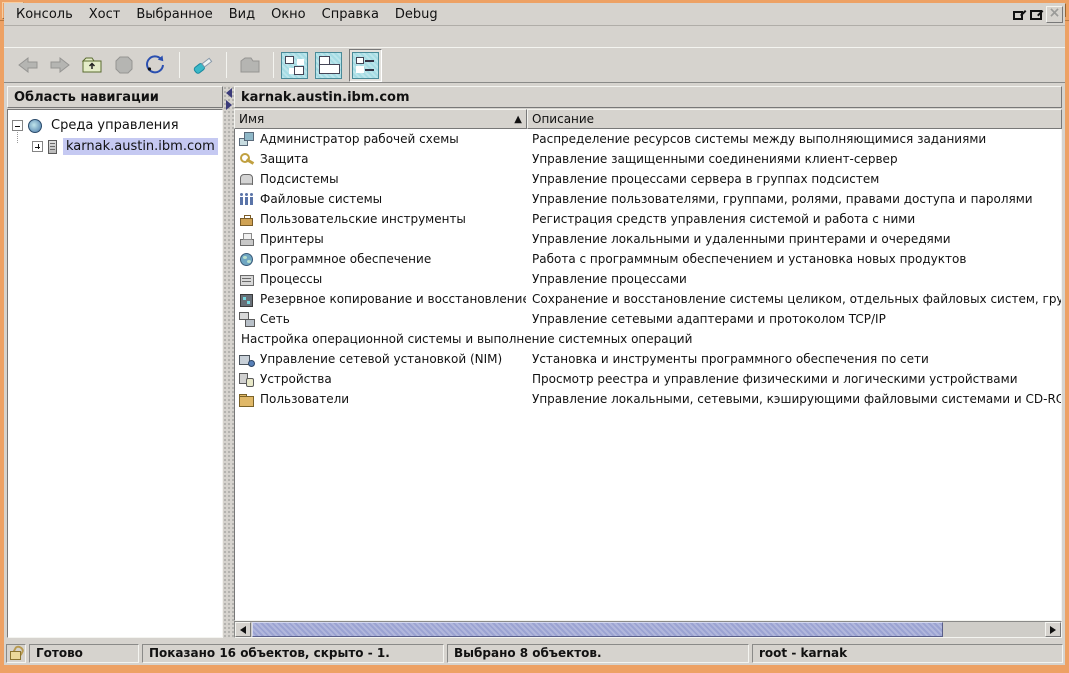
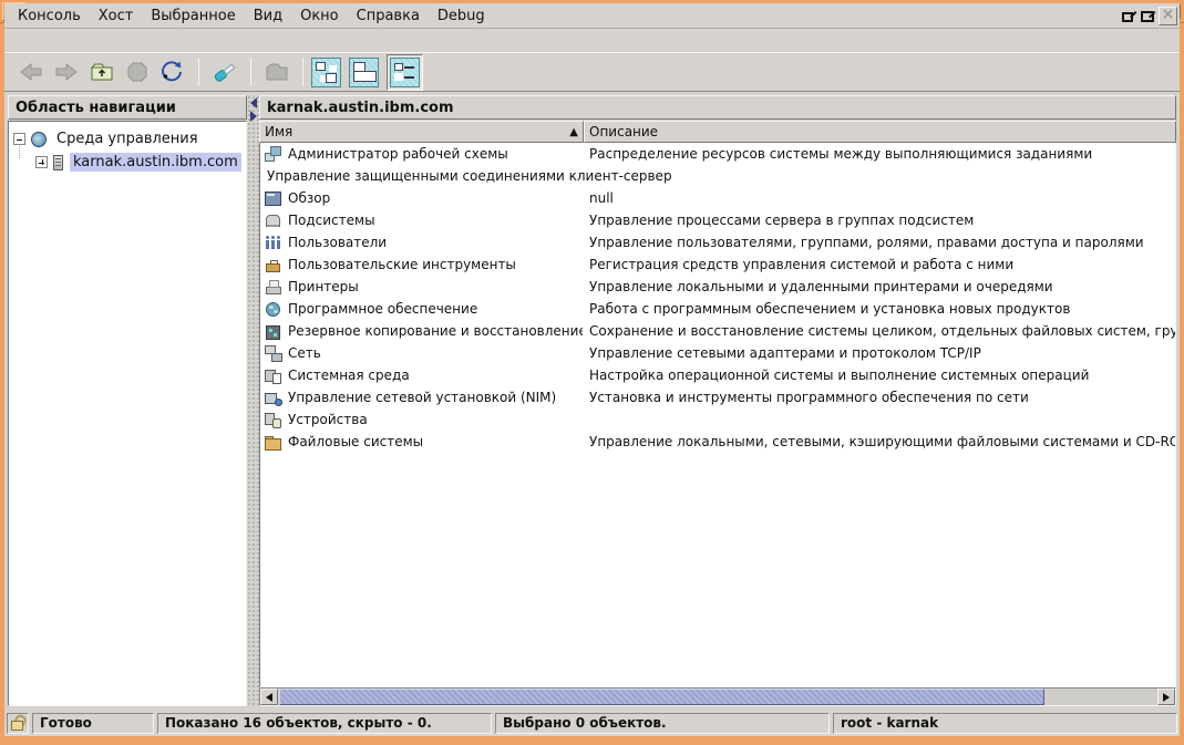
  Консоль
  Хост
  Выбранное
  Вид
  Окно
  Справка
  Debug
  Область навигации
  Среда управления
  karnak.austin.ibm.com
  karnak.austin.ibm.com
  Имя
  Описание
  Администратор рабочей схемы
  Распределение ресурсов системы между выполняющимися заданиями
- Защита
  Управление защищенными соединениями клиент-сервер
+ Обзор
+ null
  Подсистемы
  Управление процессами сервера в группах подсистем
- Файловые системы
+ Пользователи
  Управление пользователями, группами, ролями, правами доступа и паролями
  Пользовательские инструменты
  Регистрация средств управления системой и работа с ними
  Принтеры
  Управление локальными и удаленными принтерами и очередями
  Программное обеспечение
  Работа с программным обеспечением и установка новых продуктов
- Процессы
- Управление процессами
  Резервное копирование и восстановлени
  Сохранение и восстановление системы целиком, отдельных файловых систем, гру
  Сеть
  Управление сетевыми адаптерами и протоколом TCP/IP
+ Системная среда
  Настройка операционной системы и выполнение системных операций
  Управление сетевой установкой (NIM)
  Установка и инструменты программного обеспечения по сети
  Устройства
- Просмотр реестра и управление физическими и логическими устройствами
- Пользователи
+ Файловые системы
  Управление локальными, сетевыми, кэширующими файловыми системами и CD-RO
  Готово
- Показано 16 объектов, скрыто - 1.
+ Показано 16 объектов, скрыто - 0.
- Выбрано 8 объектов.
+ Выбрано 0 объектов.
  root - karnak
